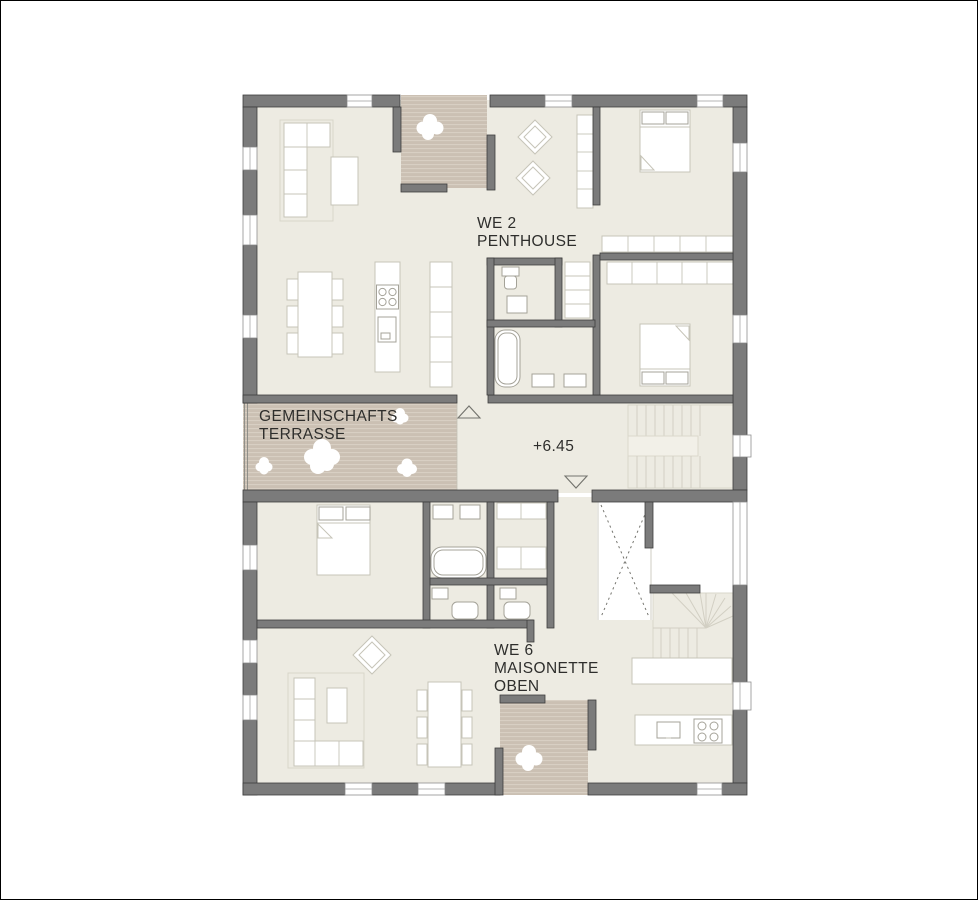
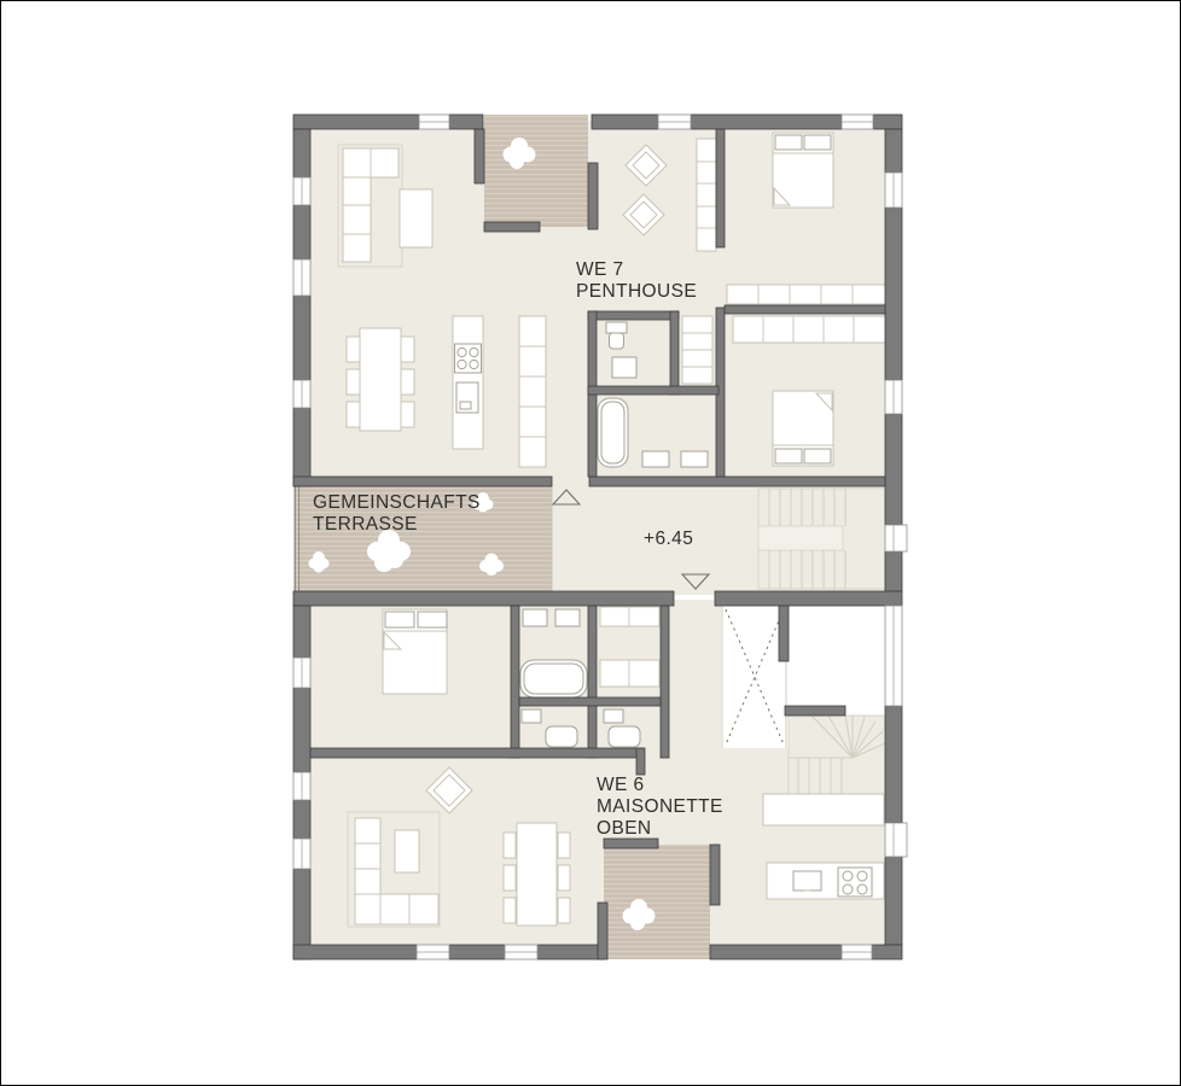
- WE 2
+ WE 7
  PENTHOUSE
  GEMEINSCHAFTS
  TERRASSE
  +6.45
  WE 6
  MAISONETTE
  OBEN
